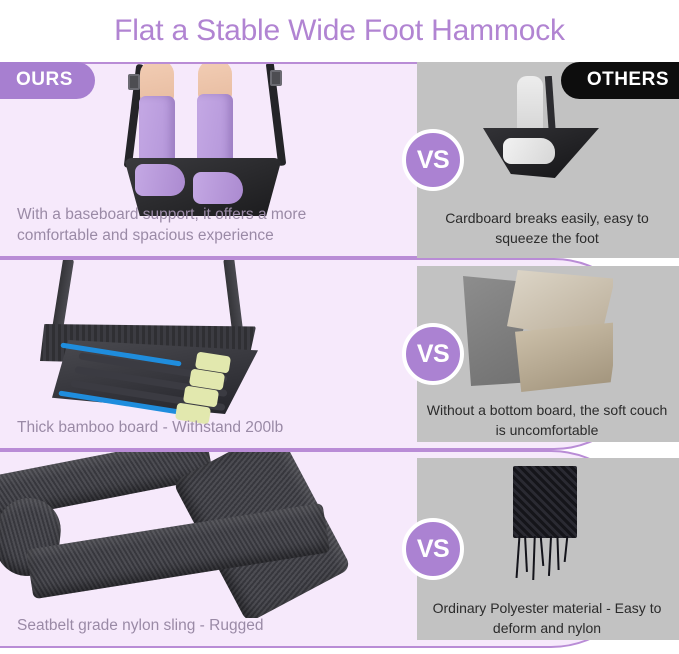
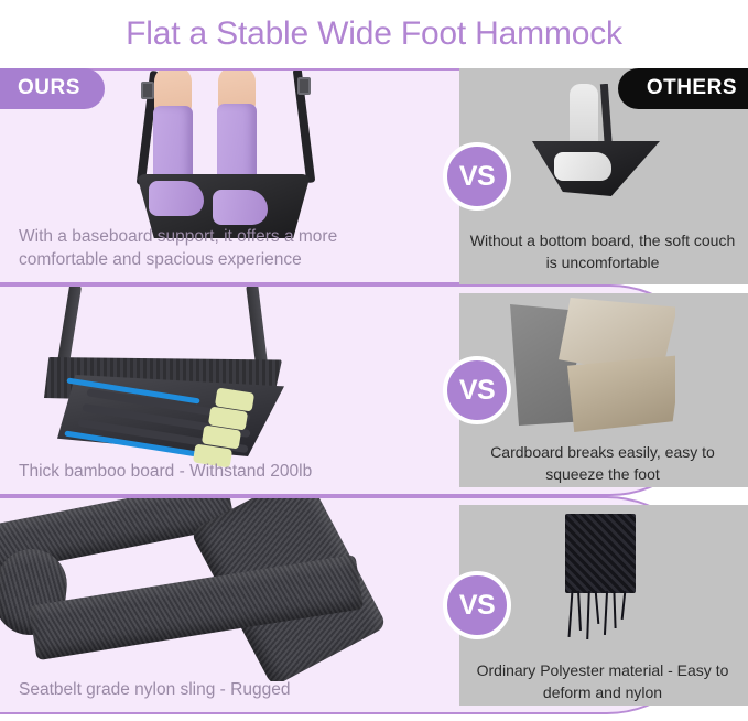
  Flat a Stable Wide Foot Hammock
  OURS
  OTHERS
  With a baseboard support, it offers a more comfortable and spacious experience
- Cardboard breaks easily, easy to squeeze the foot
+ Without a bottom board, the soft couch is uncomfortable
  VS
  Thick bamboo board - Withstand 200lb
- Without a bottom board, the soft couch is uncomfortable
+ Cardboard breaks easily, easy to squeeze the foot
  VS
  Seatbelt grade nylon sling - Rugged
  Ordinary Polyester material - Easy to deform and nylon
  VS
